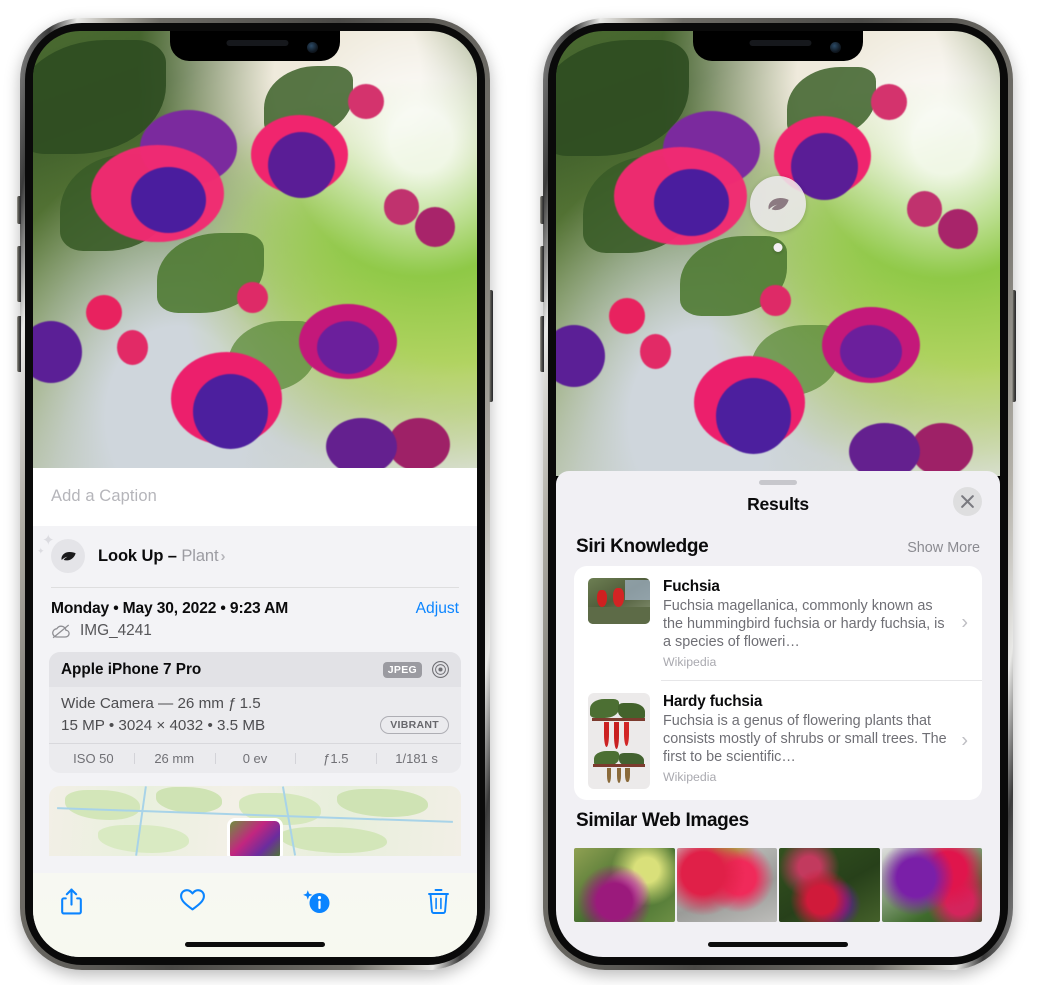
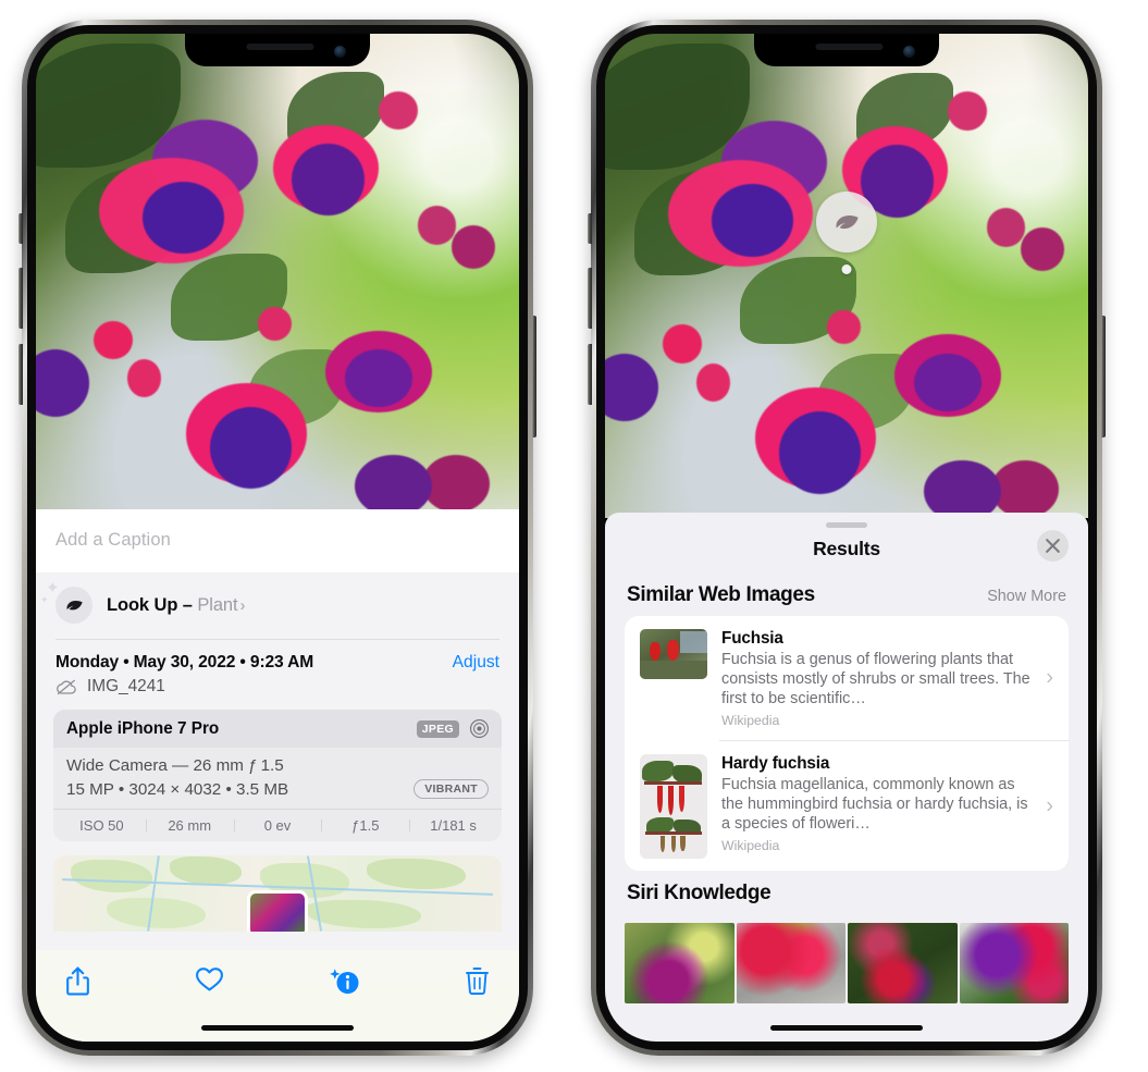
  Add a Caption
  Look Up – Plant›
  Monday • May 30, 2022 • 9:23 AM
  Adjust
  IMG_4241
  Apple iPhone 7 Pro
  JPEG
  Wide Camera — 26 mm ƒ 1.5
  15 MP • 3024 × 4032 • 3.5 MB
  VIBRANT
  ISO 50
  26 mm
  0 ev
  ƒ1.5
  1/181 s
  Results
- Siri Knowledge
+ Similar Web Images
  Show More
  Fuchsia
- Fuchsia magellanica, commonly known as the hummingbird fuchsia or hardy fuchsia, is a species of floweri…
+ Fuchsia is a genus of flowering plants that consists mostly of shrubs or small trees. The first to be scientific…
  Wikipedia
  ›
  Hardy fuchsia
- Fuchsia is a genus of flowering plants that consists mostly of shrubs or small trees. The first to be scientific…
+ Fuchsia magellanica, commonly known as the hummingbird fuchsia or hardy fuchsia, is a species of floweri…
  Wikipedia
  ›
- Similar Web Images
+ Siri Knowledge
